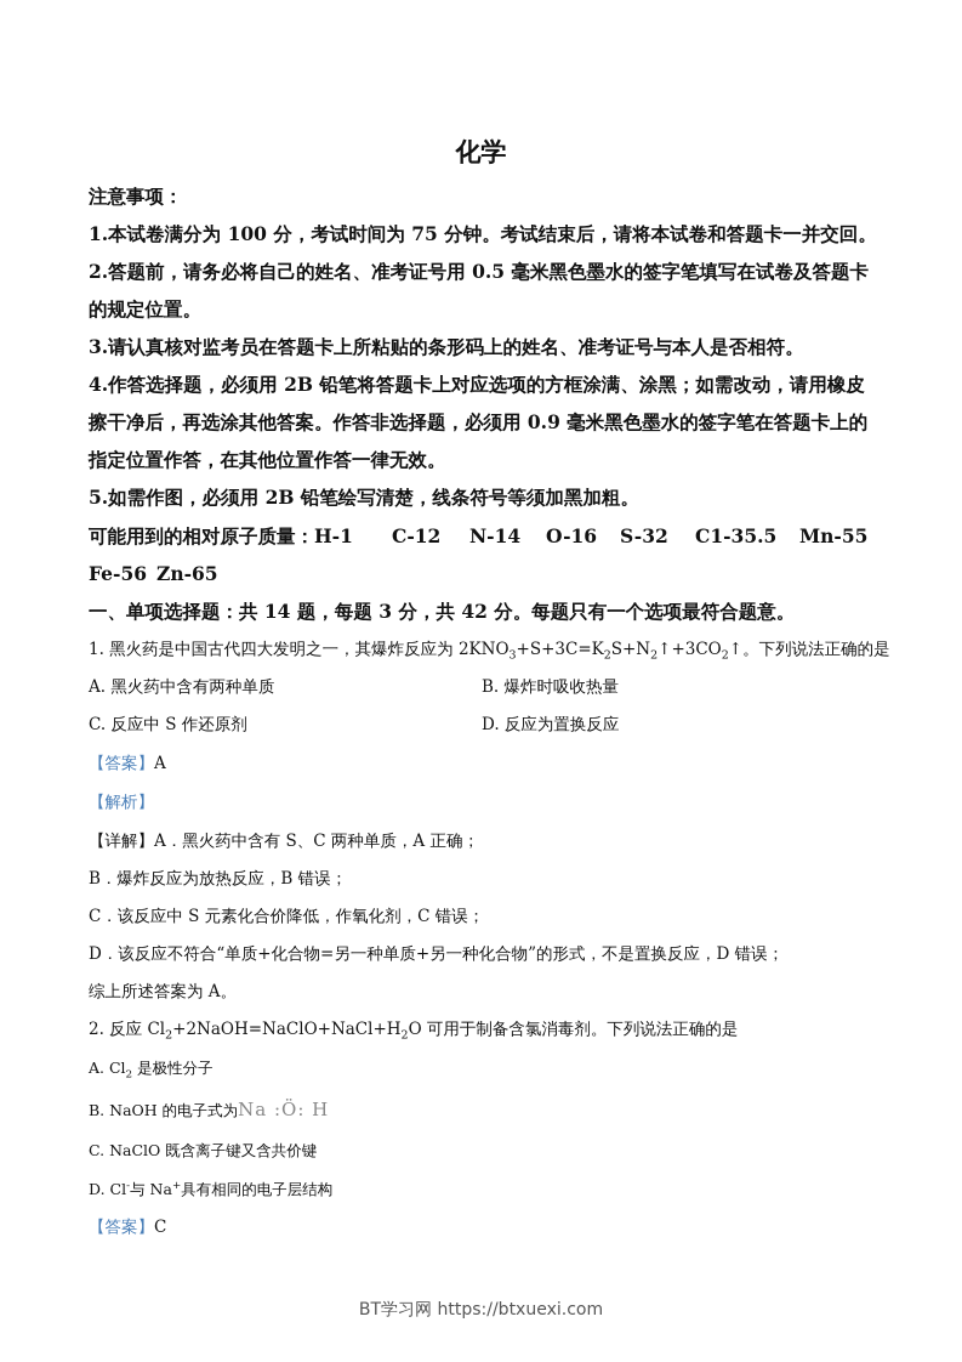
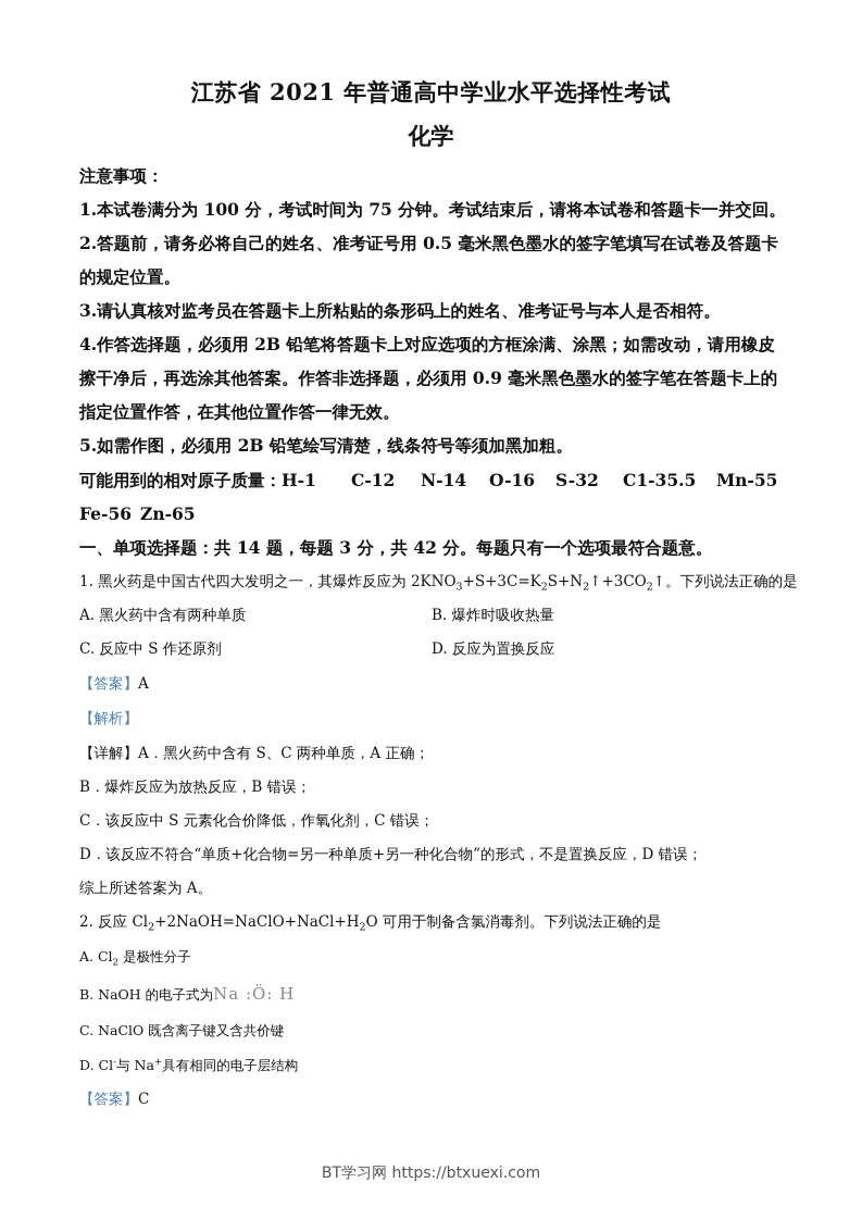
+ 江苏省 2021 年普通高中学业水平选择性考试
  化学
  注意事项：
  1.本试卷满分为 100 分，考试时间为 75 分钟。考试结束后，请将本试卷和答题卡一并交回。
  2.答题前，请务必将自己的姓名、准考证号用 0.5 毫米黑色墨水的签字笔填写在试卷及答题卡
  的规定位置。
  3.请认真核对监考员在答题卡上所粘贴的条形码上的姓名、准考证号与本人是否相符。
  4.作答选择题，必须用 2B 铅笔将答题卡上对应选项的方框涂满、涂黑；如需改动，请用橡皮
  擦干净后，再选涂其他答案。作答非选择题，必须用 0.9 毫米黑色墨水的签字笔在答题卡上的
  指定位置作答，在其他位置作答一律无效。
  5.如需作图，必须用 2B 铅笔绘写清楚，线条符号等须加黑加粗。
  可能用到的相对原子质量：H-1 C-12 N-14 O-16 S-32 C1-35.5 Mn-55
  Fe-56 Zn-65
  一、单项选择题：共 14 题，每题 3 分，共 42 分。每题只有一个选项最符合题意。
  1. 黑火药是中国古代四大发明之一，其爆炸反应为 2KNO3+S+3C=K2S+N2↑+3CO2↑。下列说法正确的是
  A. 黑火药中含有两种单质
  B. 爆炸时吸收热量
  C. 反应中 S 作还原剂
  D. 反应为置换反应
  【答案】A
  【解析】
  【详解】A．黑火药中含有 S、C 两种单质，A 正确；
  B．爆炸反应为放热反应，B 错误；
  C．该反应中 S 元素化合价降低，作氧化剂，C 错误；
  D．该反应不符合“单质+化合物=另一种单质+另一种化合物”的形式，不是置换反应，D 错误；
  综上所述答案为 A。
  2. 反应 Cl2+2NaOH=NaClO+NaCl+H2O 可用于制备含氯消毒剂。下列说法正确的是
  A. Cl2 是极性分子
  B. NaOH 的电子式为Na :Ö: H
  C. NaClO 既含离子键又含共价键
  D. Cl-与 Na+具有相同的电子层结构
  【答案】C
  BT学习网 https://btxuexi.com
